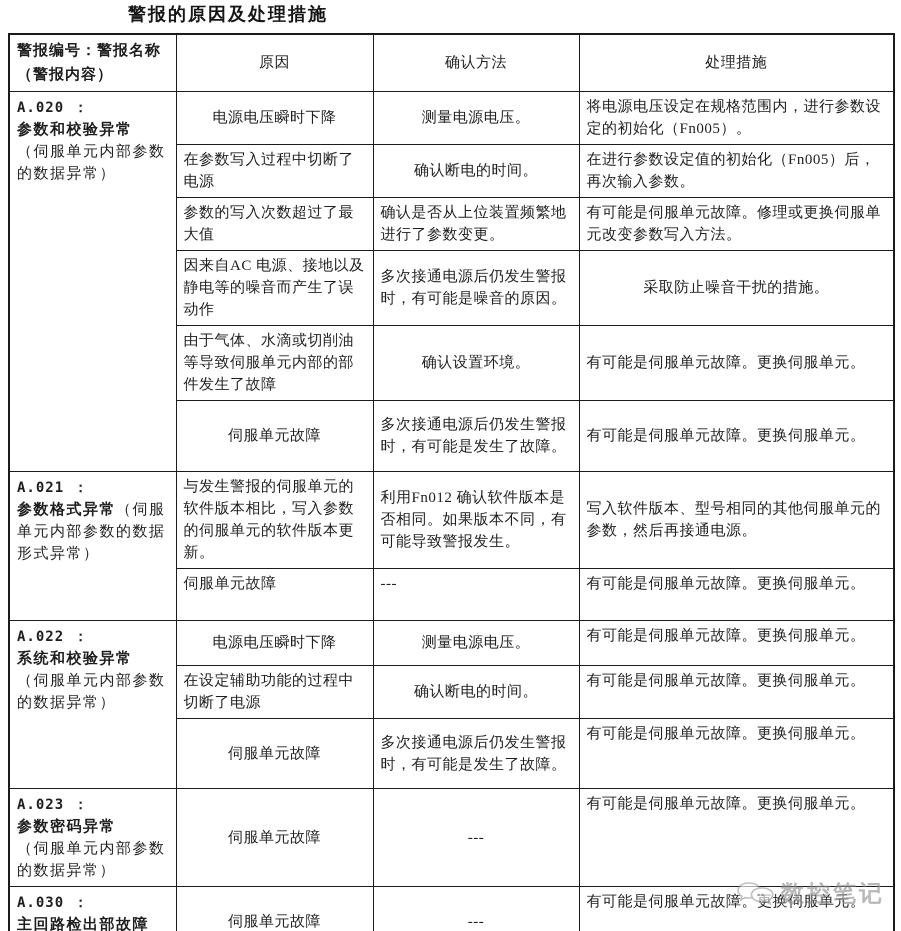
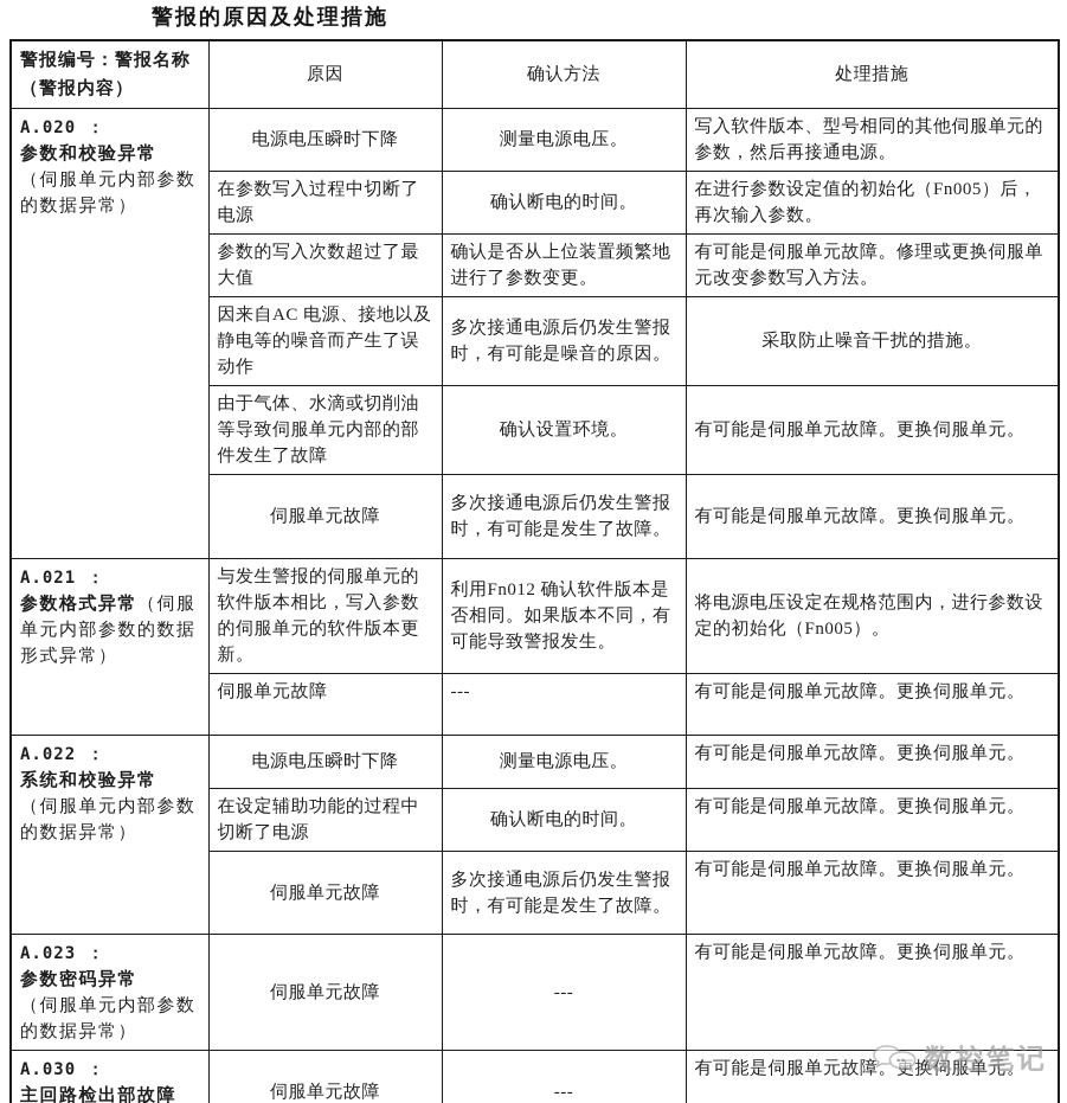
  警报的原因及处理措施
  警报编号：警报名称（警报内容）	原因	确认方法	处理措施
- A.020 ： 参数和校验异常 （伺服单元内部参数的数据异常）	电源电压瞬时下降	测量电源电压。	将电源电压设定在规格范围内，进行参数设定的初始化（Fn005）。
+ A.020 ： 参数和校验异常 （伺服单元内部参数的数据异常）	电源电压瞬时下降	测量电源电压。	写入软件版本、型号相同的其他伺服单元的参数，然后再接通电源。
  在参数写入过程中切断了电源	确认断电的时间。	在进行参数设定值的初始化（Fn005）后，再次输入参数。
  参数的写入次数超过了最大值	确认是否从上位装置频繁地进行了参数变更。	有可能是伺服单元故障。修理或更换伺服单元改变参数写入方法。
  因来自AC 电源、接地以及静电等的噪音而产生了误动作	多次接通电源后仍发生警报时，有可能是噪音的原因。	采取防止噪音干扰的措施。
  由于气体、水滴或切削油等导致伺服单元内部的部件发生了故障	确认设置环境。	有可能是伺服单元故障。更换伺服单元。
  伺服单元故障	多次接通电源后仍发生警报时，有可能是发生了故障。	有可能是伺服单元故障。更换伺服单元。
- A.021 ： 参数格式异常（伺服单元内部参数的数据形式异常）	与发生警报的伺服单元的软件版本相比，写入参数的伺服单元的软件版本更新。	利用Fn012 确认软件版本是否相同。如果版本不同，有可能导致警报发生。	写入软件版本、型号相同的其他伺服单元的参数，然后再接通电源。
+ A.021 ： 参数格式异常（伺服单元内部参数的数据形式异常）	与发生警报的伺服单元的软件版本相比，写入参数的伺服单元的软件版本更新。	利用Fn012 确认软件版本是否相同。如果版本不同，有可能导致警报发生。	将电源电压设定在规格范围内，进行参数设定的初始化（Fn005）。
  伺服单元故障	---	有可能是伺服单元故障。更换伺服单元。
  A.022 ： 系统和校验异常 （伺服单元内部参数的数据异常）	电源电压瞬时下降	测量电源电压。	有可能是伺服单元故障。更换伺服单元。
  在设定辅助功能的过程中切断了电源	确认断电的时间。	有可能是伺服单元故障。更换伺服单元。
  伺服单元故障	多次接通电源后仍发生警报时，有可能是发生了故障。	有可能是伺服单元故障。更换伺服单元。
  A.023 ： 参数密码异常 （伺服单元内部参数的数据异常）	伺服单元故障	---	有可能是伺服单元故障。更换伺服单元。
  A.030 ： 主回路检出部故障	伺服单元故障	---	有可能是伺服单元故障。更换伺服单元。
  数控笔记
